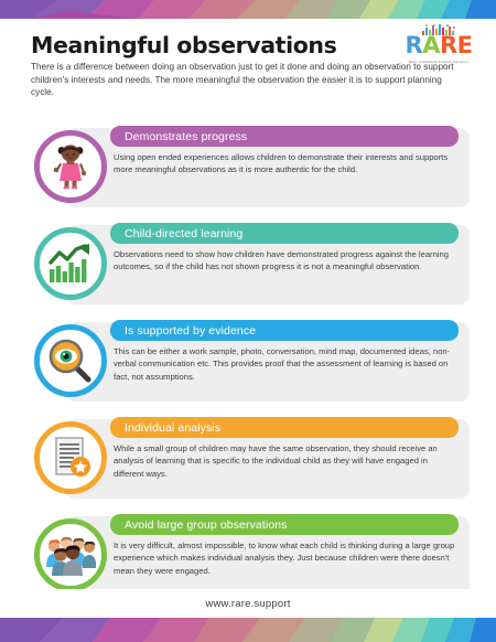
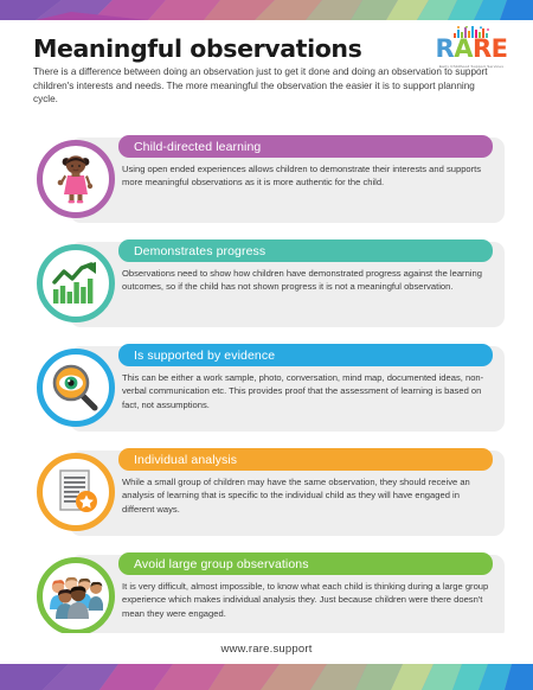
  R
  A
  RE
  Meaningful observations
  There is a difference between doing an observation just to get it done and doing an observation to support children's interests and needs. The more meaningful the observation the easier it is to support planning cycle.
- Demonstrates progress
+ Child-directed learning
  Using open ended experiences allows children to demonstrate their interests and supports more meaningful observations as it is more authentic for the child.
- Child-directed learning
+ Demonstrates progress
  Observations need to show how children have demonstrated progress against the learning outcomes, so if the child has not shown progress it is not a meaningful observation.
  Is supported by evidence
  This can be either a work sample, photo, conversation, mind map, documented ideas, non-verbal communication etc. This provides proof that the assessment of learning is based on fact, not assumptions.
  Individual analysis
  While a small group of children may have the same observation, they should receive an analysis of learning that is specific to the individual child as they will have engaged in different ways.
  Avoid large group observations
  It is very difficult, almost impossible, to know what each child is thinking during a large group experience which makes individual analysis they. Just because children were there doesn't mean they were engaged.
  www.rare.support
